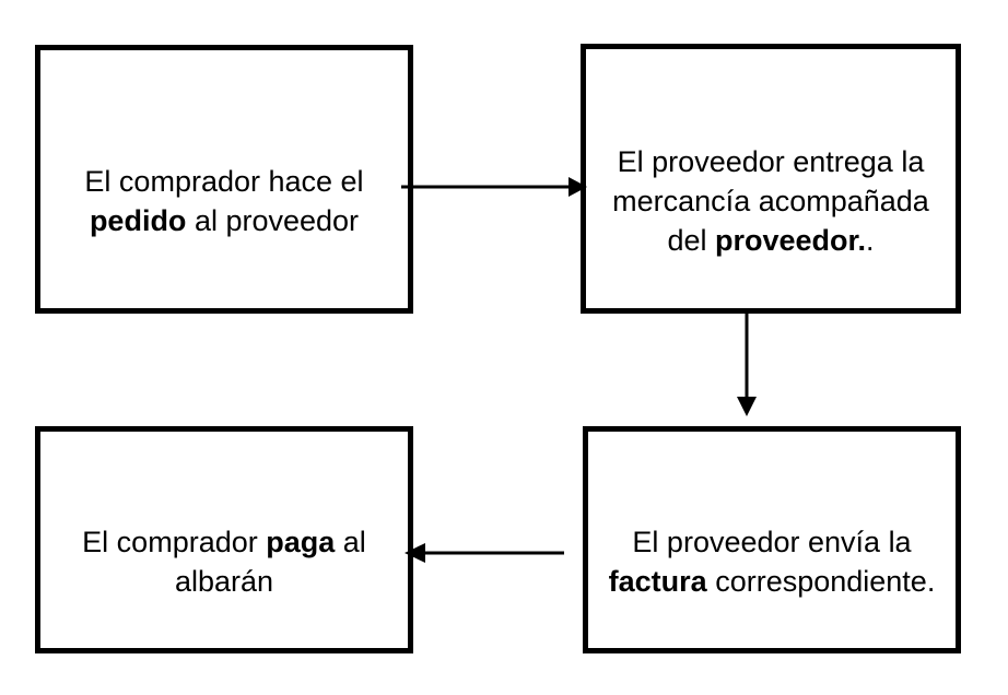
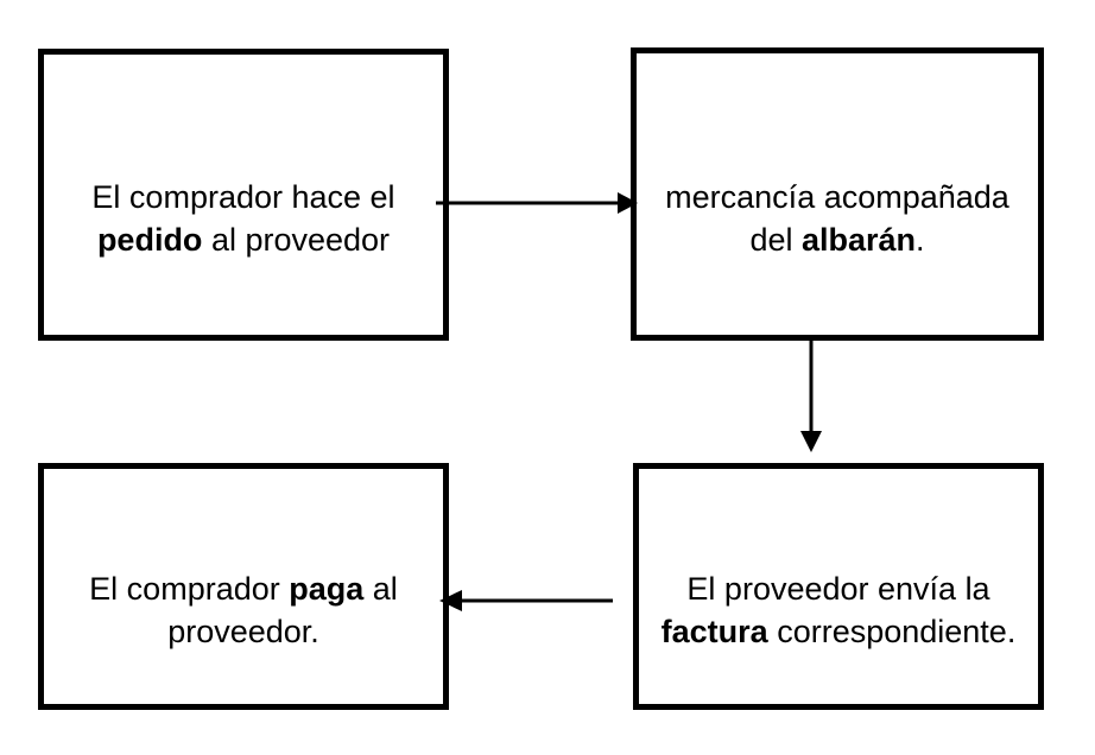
  El comprador hace el
  pedido al proveedor
- El proveedor entrega la
  mercancía acompañada
- del proveedor..
+ del albarán.
  El proveedor envía la
  factura correspondiente.
  El comprador paga al
- albarán
+ proveedor.
